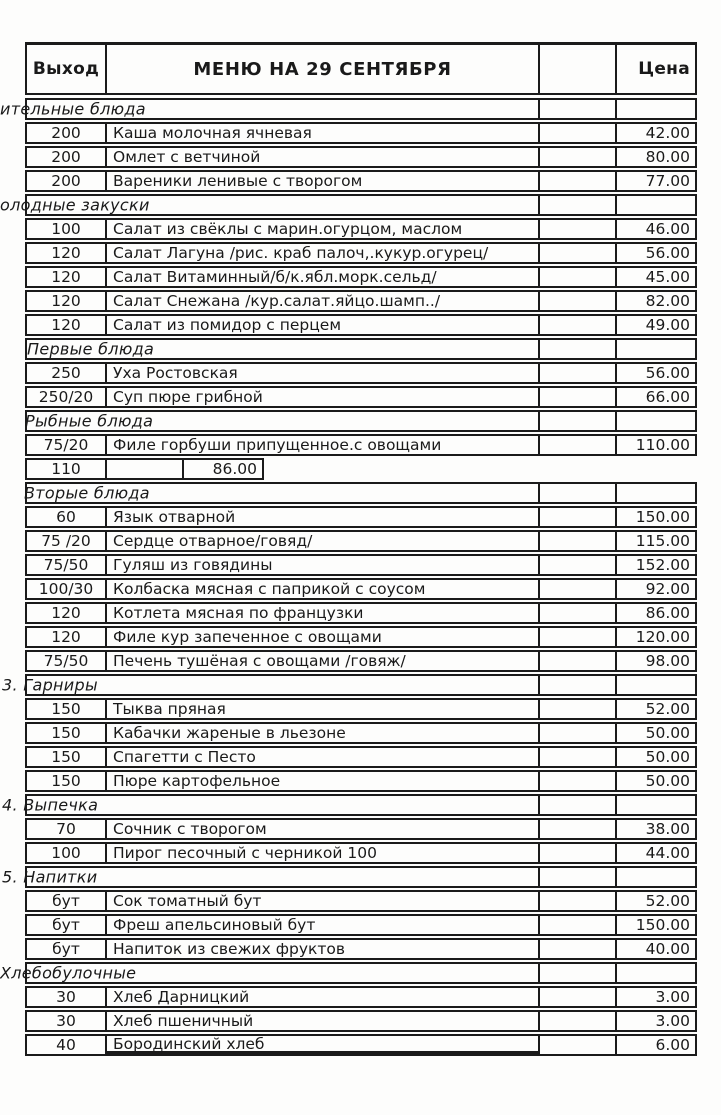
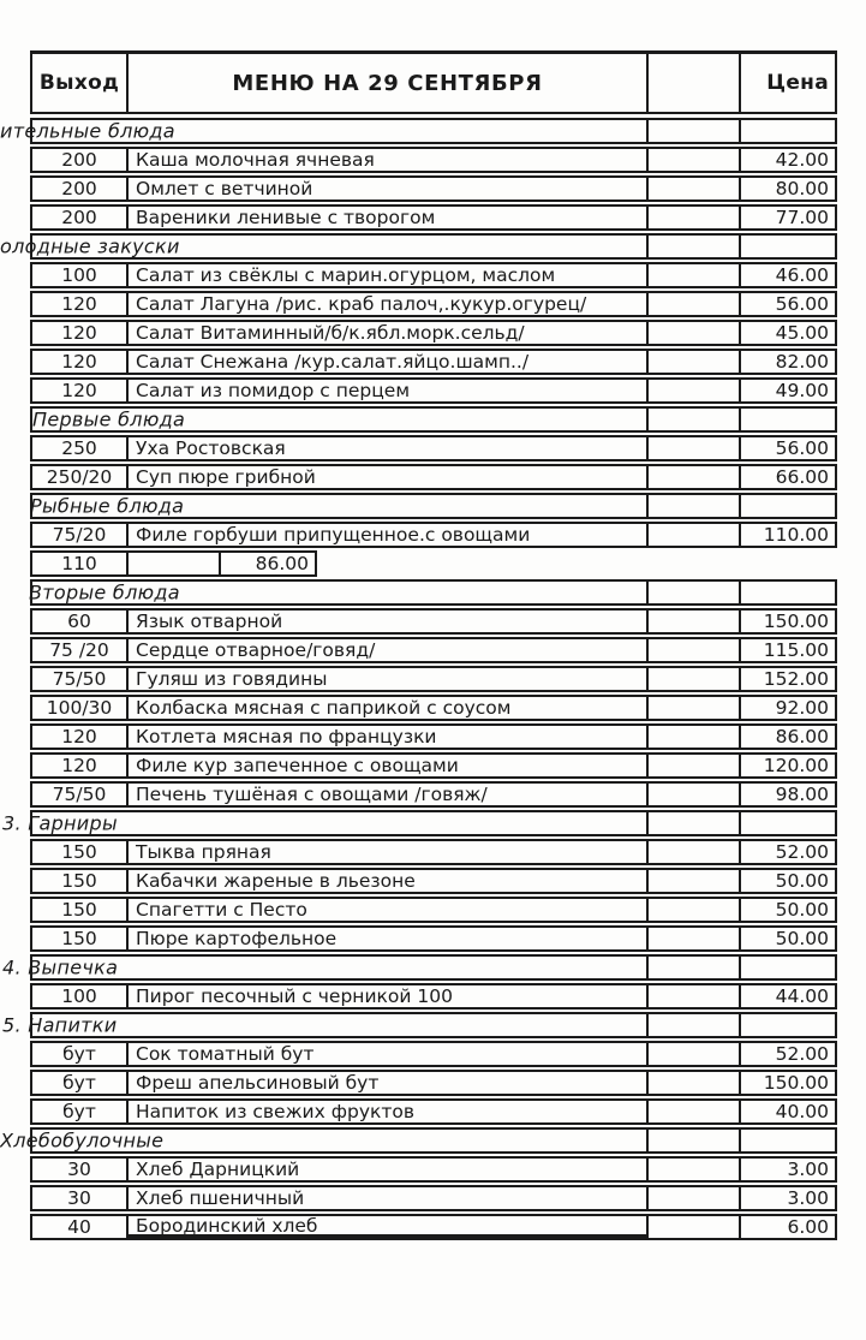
  Выход
  МЕНЮ НА 29 СЕНТЯБРЯ
  Цена
  ительные блюда
  200
  Каша молочная ячневая
  42.00
  200
  Омлет с ветчиной
  80.00
  200
  Вареники ленивые с творогом
  77.00
  олодные закуски
  100
  Салат из свёклы с марин.огурцом, маслом
  46.00
  120
  Салат Лагуна /рис. краб палоч,.кукур.огурец/
  56.00
  120
  Салат Витаминный/б/к.ябл.морк.сельд/
  45.00
  120
  Салат Снежана /кур.салат.яйцо.шамп../
  82.00
  120
  Салат из помидор с перцем
  49.00
  Первые блюда
  250
  Уха Ростовская
  56.00
  250/20
  Суп пюре грибной
  66.00
  Рыбные блюда
  75/20
  Филе горбуши припущенное.с овощами
  110.00
  110
  86.00
  Вторые блюда
  60
  Язык отварной
  150.00
  75 /20
  Сердце отварное/говяд/
  115.00
  75/50
  Гуляш из говядины
  152.00
  100/30
  Колбаска мясная с паприкой с соусом
  92.00
  120
  Котлета мясная по французки
  86.00
  120
  Филе кур запеченное с овощами
  120.00
  75/50
  Печень тушёная с овощами /говяж/
  98.00
  3. Гарниры
  150
  Тыква пряная
  52.00
  150
  Кабачки жареные в льезоне
  50.00
  150
  Спагетти с Песто
  50.00
  150
  Пюре картофельное
  50.00
  4. Выпечка
- 70
- Сочник с творогом
- 38.00
  100
  Пирог песочный с черникой 100
  44.00
  5. Напитки
  бут
  Сок томатный бут
  52.00
  бут
  Фреш апельсиновый бут
  150.00
  бут
  Напиток из свежих фруктов
  40.00
  Хлебобулочные
  30
  Хлеб Дарницкий
  3.00
  30
  Хлеб пшеничный
  3.00
  40
  Бородинский хлеб
  6.00
